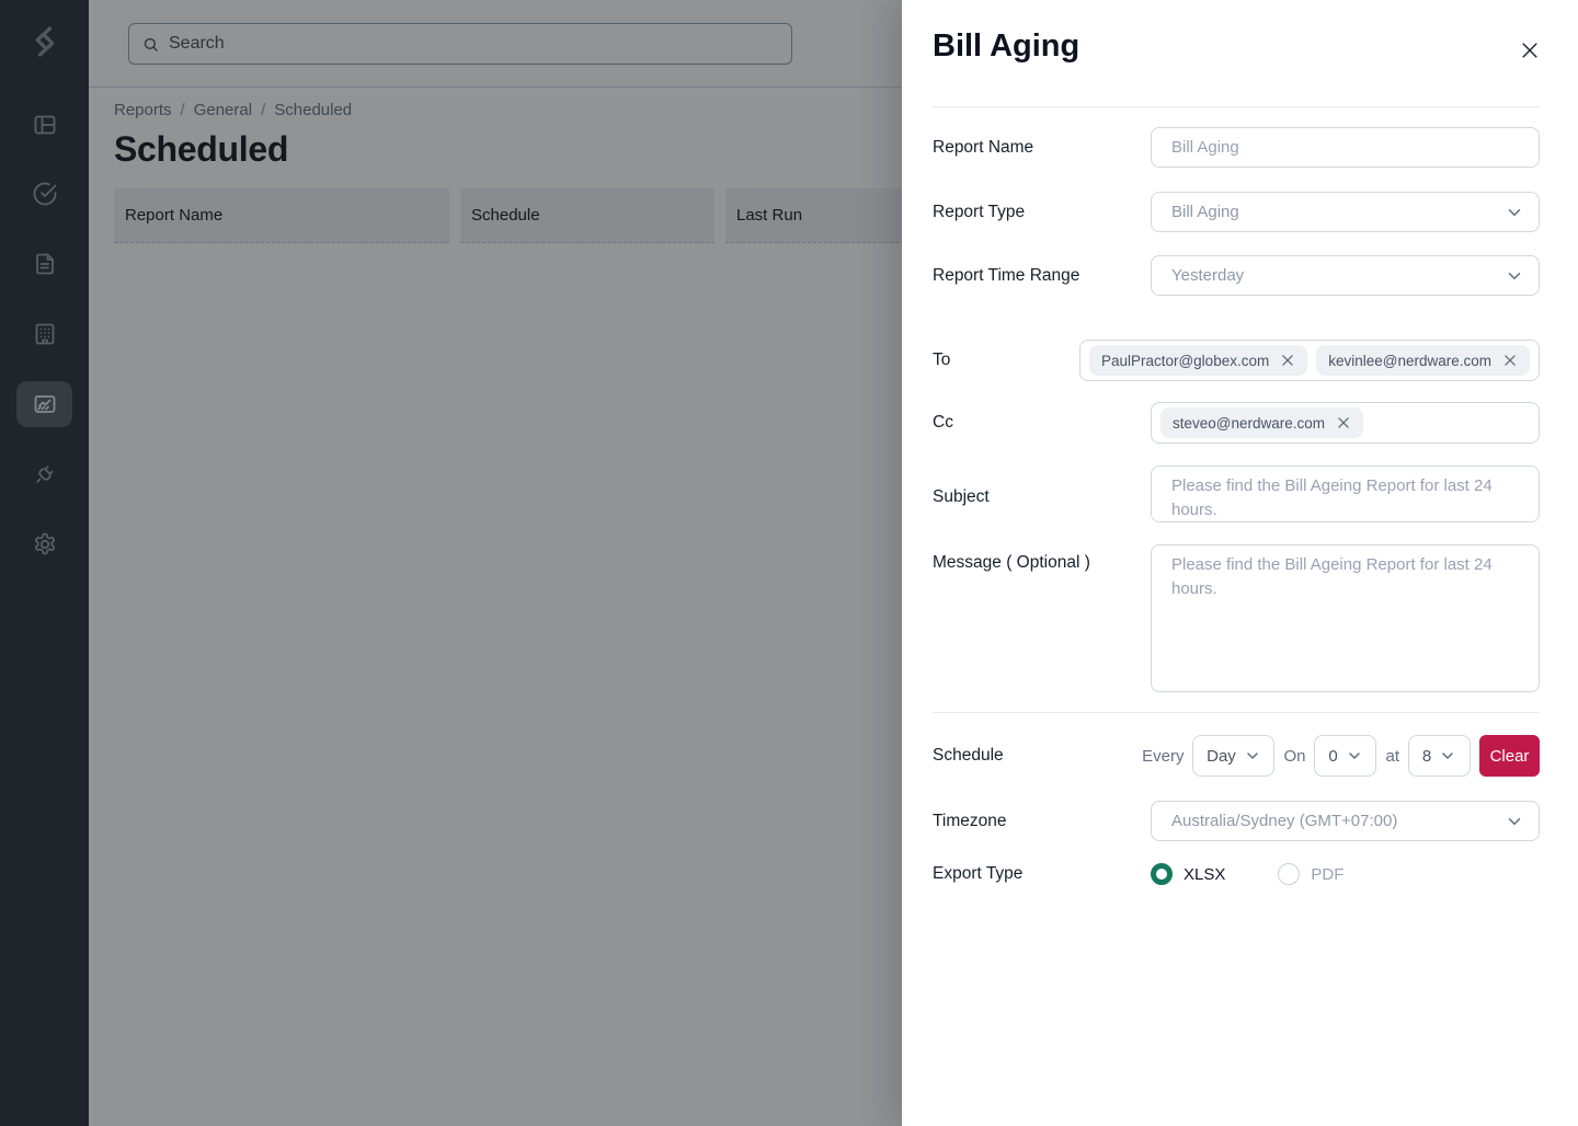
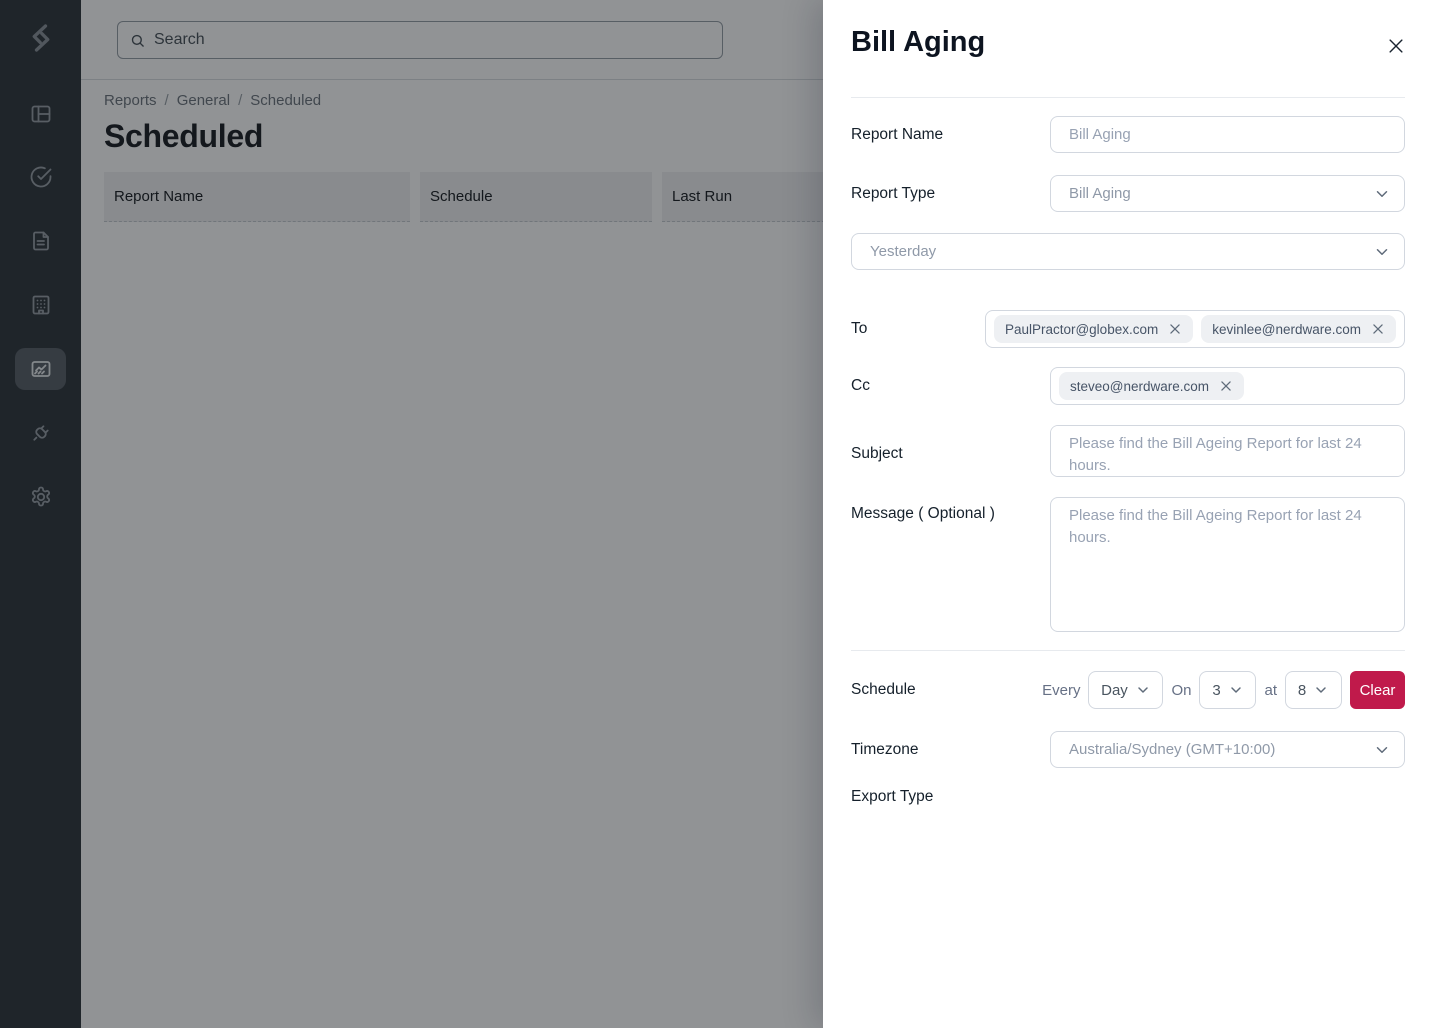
  Search
  Reports
  /
  General
  /
  Scheduled
  Scheduled
  Report Name
  Schedule
  Last Run
  Bill Aging
  Report Name
  Bill Aging
  Report Type
  Bill Aging
- Report Time Range
  Yesterday
  To
  PaulPractor@globex.com
  kevinlee@nerdware.com
  Cc
  steveo@nerdware.com
  Subject
  Message ( Optional )
  Schedule
  Every
  Day
  On
- 0
+ 3
  at
  8
  Clear
  Timezone
- Australia/Sydney (GMT+07:00)
+ Australia/Sydney (GMT+10:00)
  Export Type
- XLSX
- PDF
